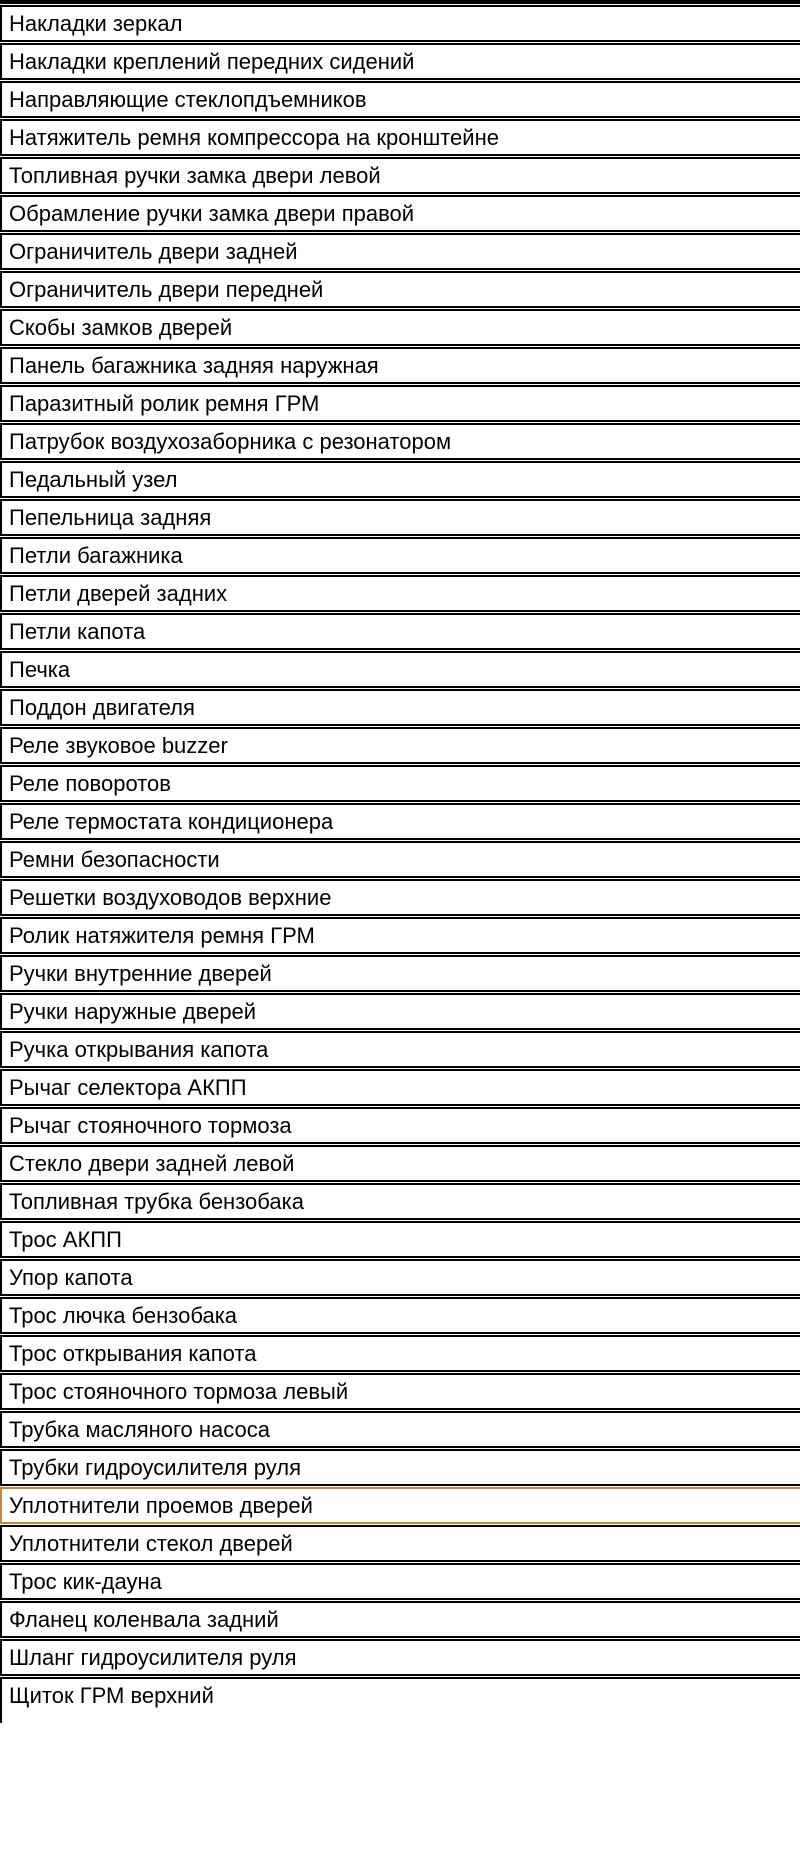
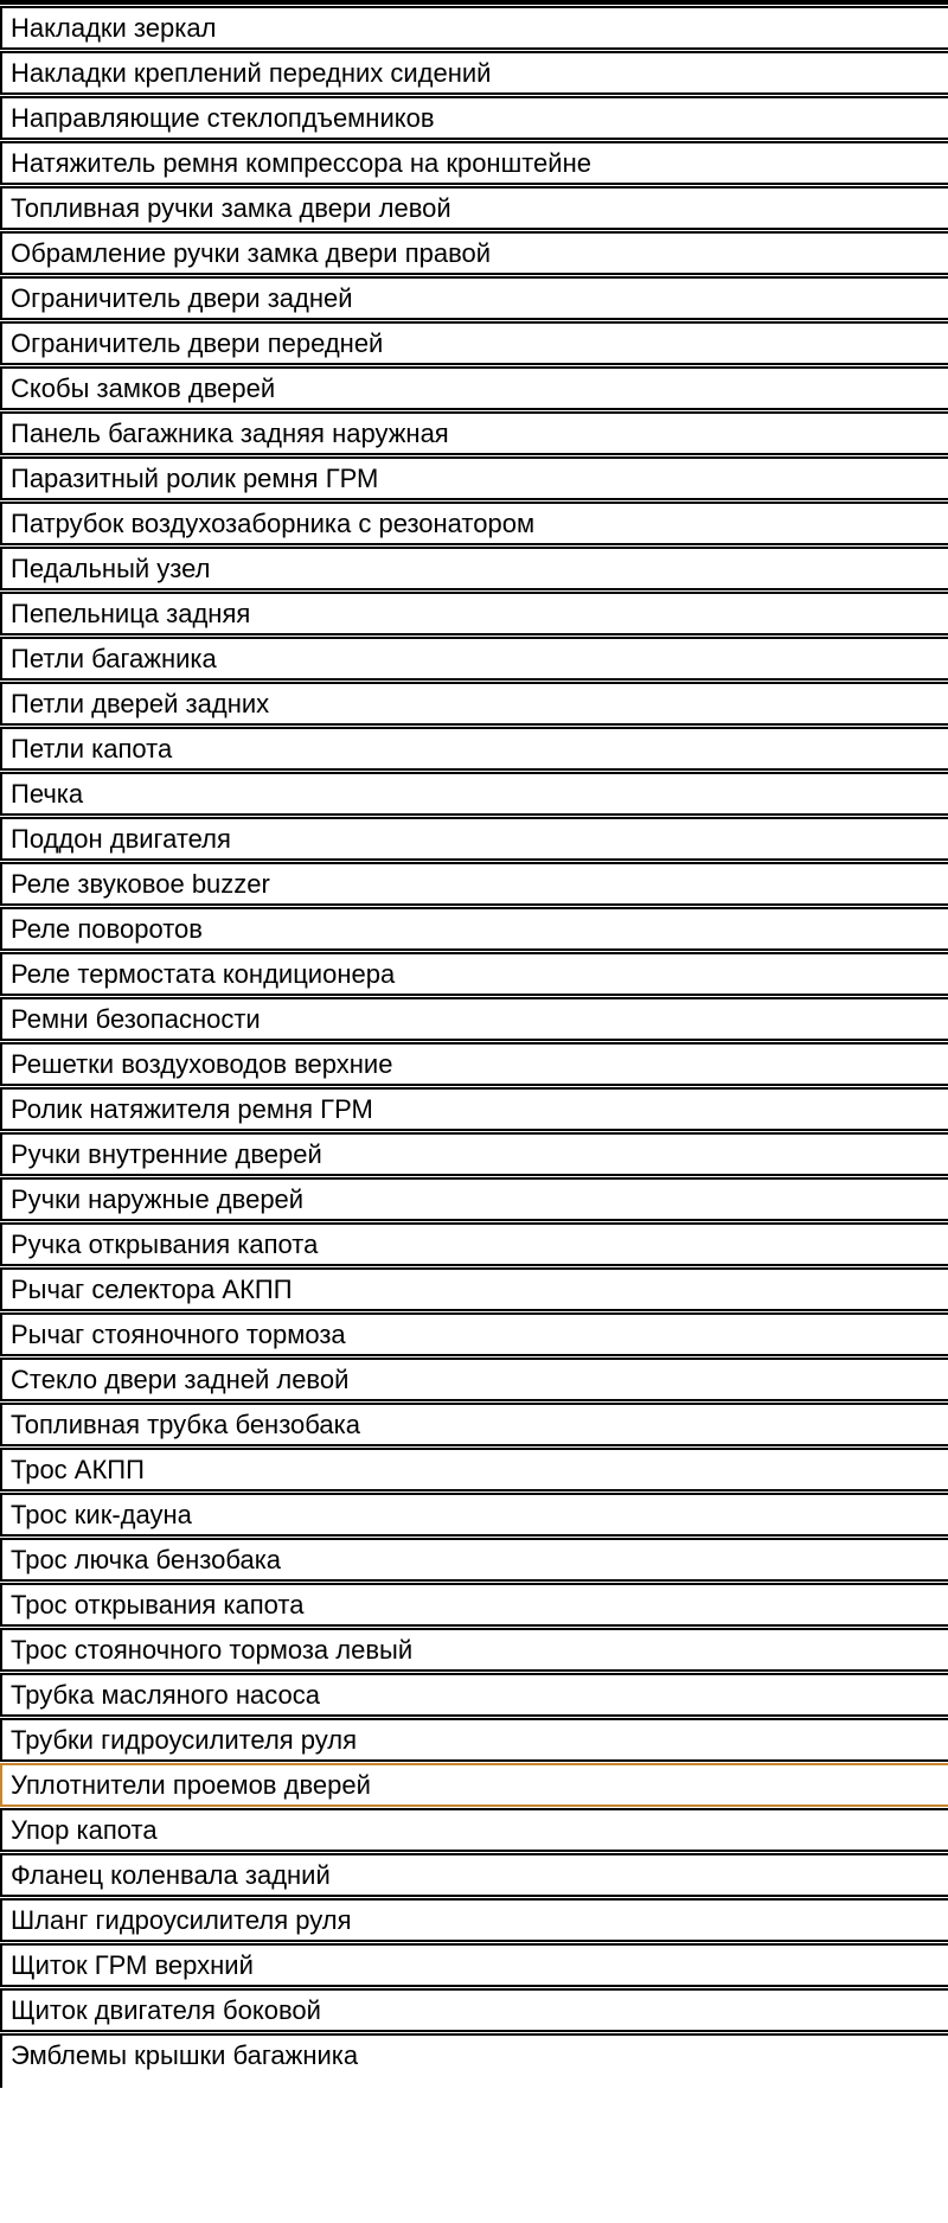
  Накладки зеркал
  Накладки креплений передних сидений
  Направляющие стеклопдъемников
  Натяжитель ремня компрессора на кронштейне
  Топливная ручки замка двери левой
  Обрамление ручки замка двери правой
  Ограничитель двери задней
  Ограничитель двери передней
  Скобы замков дверей
  Панель багажника задняя наружная
  Паразитный ролик ремня ГРМ
  Патрубок воздухозаборника с резонатором
  Педальный узел
  Пепельница задняя
  Петли багажника
  Петли дверей задних
  Петли капота
  Печка
  Поддон двигателя
  Реле звуковое buzzer
  Реле поворотов
  Реле термостата кондиционера
  Ремни безопасности
  Решетки воздуховодов верхние
  Ролик натяжителя ремня ГРМ
  Ручки внутренние дверей
  Ручки наружные дверей
  Ручка открывания капота
  Рычаг селектора АКПП
  Рычаг стояночного тормоза
  Стекло двери задней левой
  Топливная трубка бензобака
  Трос АКПП
- Упор капота
+ Трос кик-дауна
  Трос лючка бензобака
  Трос открывания капота
  Трос стояночного тормоза левый
  Трубка масляного насоса
  Трубки гидроусилителя руля
  Уплотнители проемов дверей
- Уплотнители стекол дверей
- Трос кик-дауна
+ Упор капота
  Фланец коленвала задний
  Шланг гидроусилителя руля
  Щиток ГРМ верхний
+ Щиток двигателя боковой
+ Эмблемы крышки багажника
